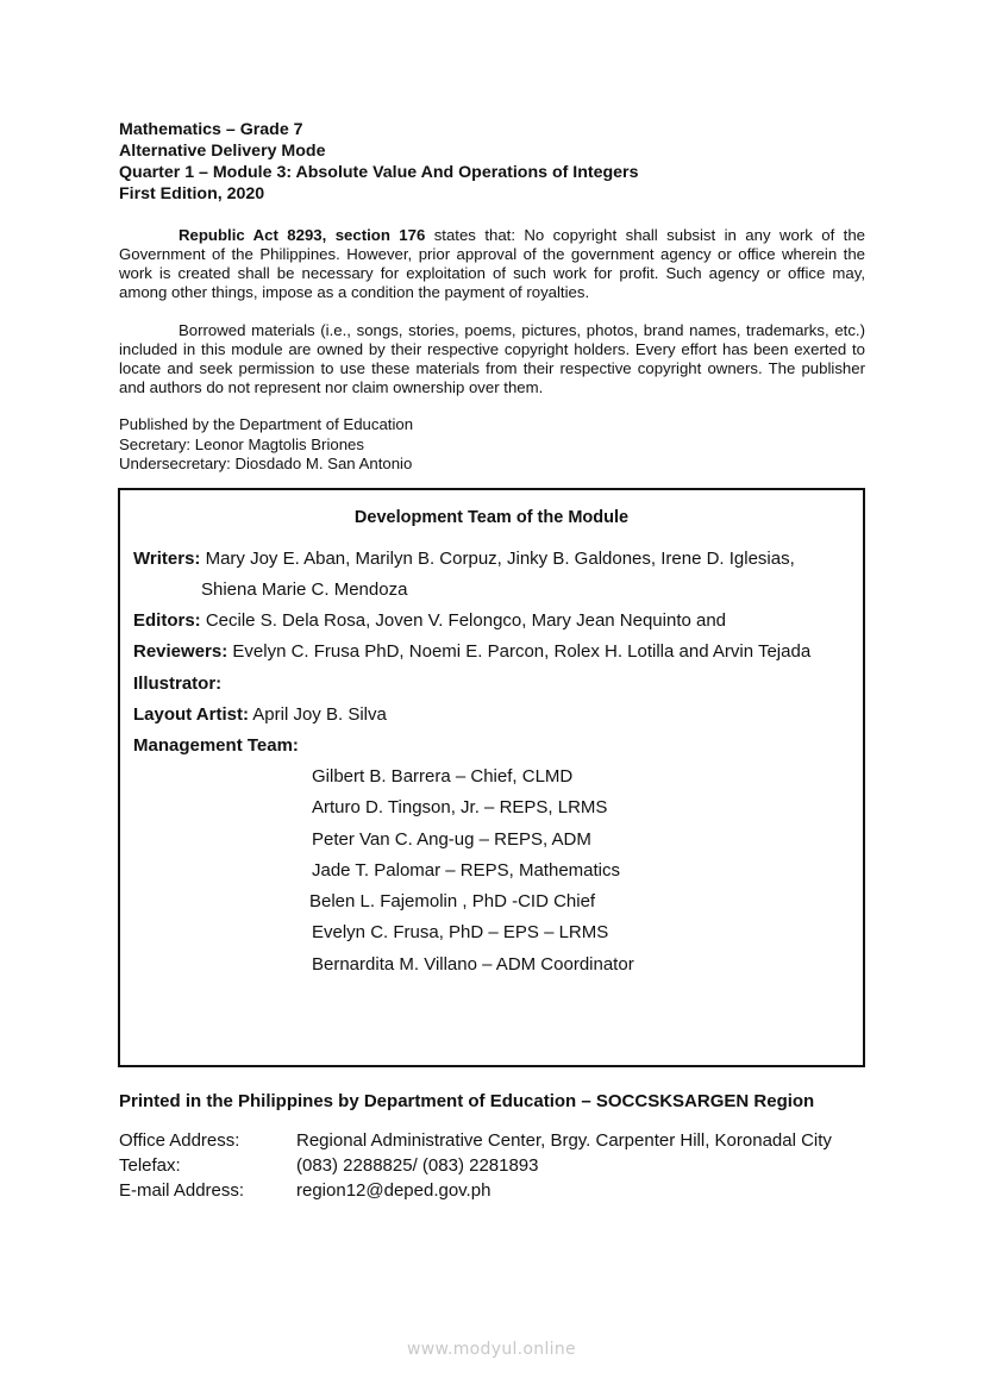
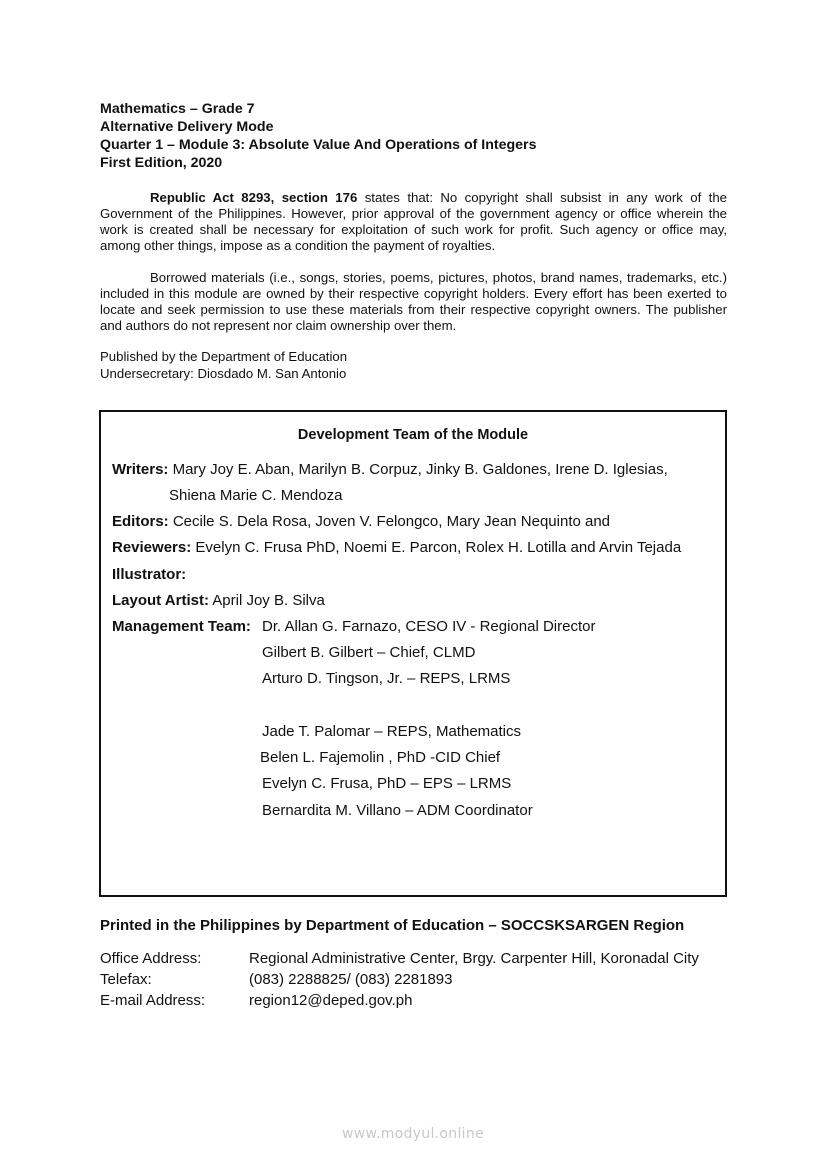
  Mathematics – Grade 7
  Alternative Delivery Mode
  Quarter 1 – Module 3: Absolute Value And Operations of Integers
  First Edition, 2020
  Republic Act 8293, section 176 states that: No copyright shall subsist in any work of the Government of the Philippines. However, prior approval of the government agency or office wherein the work is created shall be necessary for exploitation of such work for profit. Such agency or office may, among other things, impose as a condition the payment of royalties.
  Borrowed materials (i.e., songs, stories, poems, pictures, photos, brand names, trademarks, etc.) included in this module are owned by their respective copyright holders. Every effort has been exerted to locate and seek permission to use these materials from their respective copyright owners. The publisher and authors do not represent nor claim ownership over them.
  Published by the Department of Education
- Secretary: Leonor Magtolis Briones
  Undersecretary: Diosdado M. San Antonio
  Development Team of the Module
  Writers: Mary Joy E. Aban, Marilyn B. Corpuz, Jinky B. Galdones, Irene D. Iglesias,
  Shiena Marie C. Mendoza
  Editors: Cecile S. Dela Rosa, Joven V. Felongco, Mary Jean Nequinto and
  Reviewers: Evelyn C. Frusa PhD, Noemi E. Parcon, Rolex H. Lotilla and Arvin Tejada
  Illustrator:
  Layout Artist: April Joy B. Silva
  Management Team:
+ Dr. Allan G. Farnazo, CESO IV - Regional Director
- Gilbert B. Barrera – Chief, CLMD
+ Gilbert B. Gilbert – Chief, CLMD
  Arturo D. Tingson, Jr. – REPS, LRMS
- Peter Van C. Ang-ug – REPS, ADM
  Jade T. Palomar – REPS, Mathematics
  Belen L. Fajemolin , PhD -CID Chief
  Evelyn C. Frusa, PhD – EPS – LRMS
  Bernardita M. Villano – ADM Coordinator
  Printed in the Philippines by Department of Education – SOCCSKSARGEN Region
  Office Address: Regional Administrative Center, Brgy. Carpenter Hill, Koronadal City
  Telefax: (083) 2288825/ (083) 2281893
  E-mail Address: region12@deped.gov.ph
  www.modyul.online
